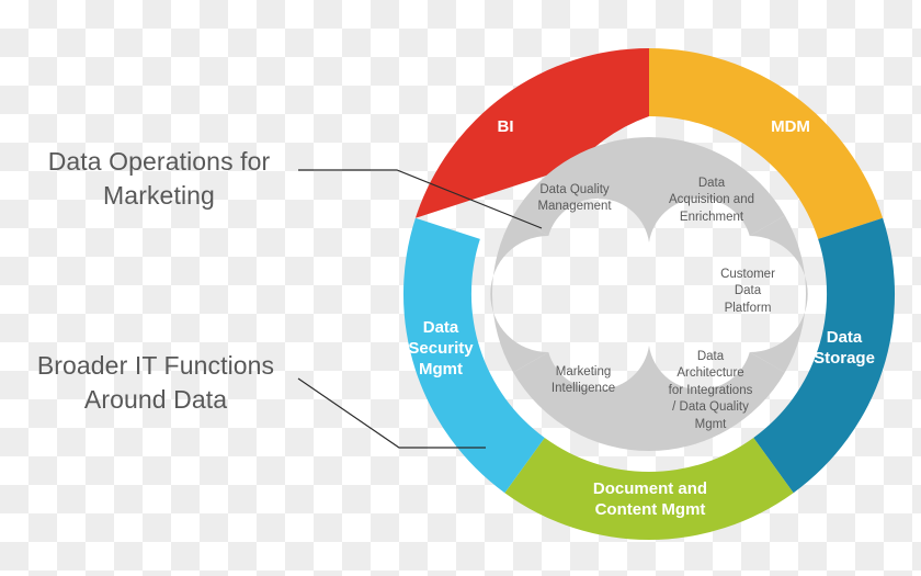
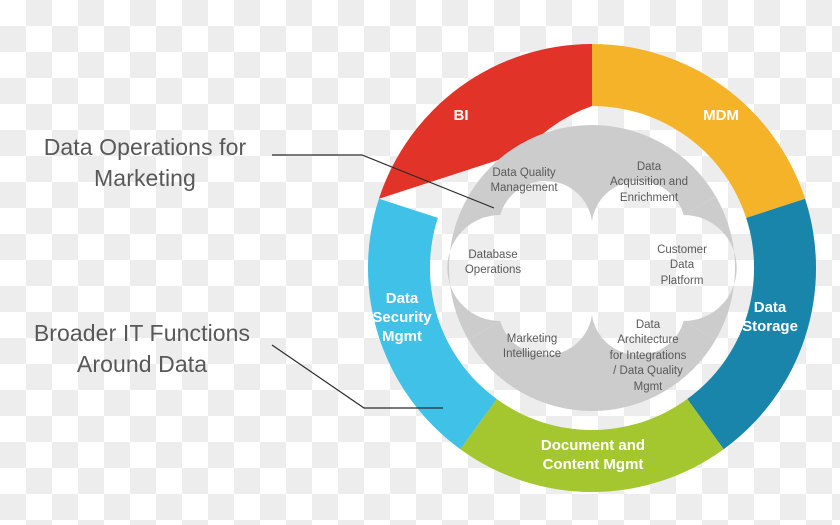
  Data Operations for
  Marketing
  Broader IT Functions
  Around Data
  BI
  MDM
  Data
  Storage
  Document and
  Content Mgmt
  Data
  Security
  Mgmt
  Data Quality
  Management
  Data
  Acquisition and
  Enrichment
  Customer
  Data
  Platform
  Data
  Architecture
  for Integrations
  / Data Quality
  Mgmt
  Marketing
  Intelligence
+ Database
+ Operations
